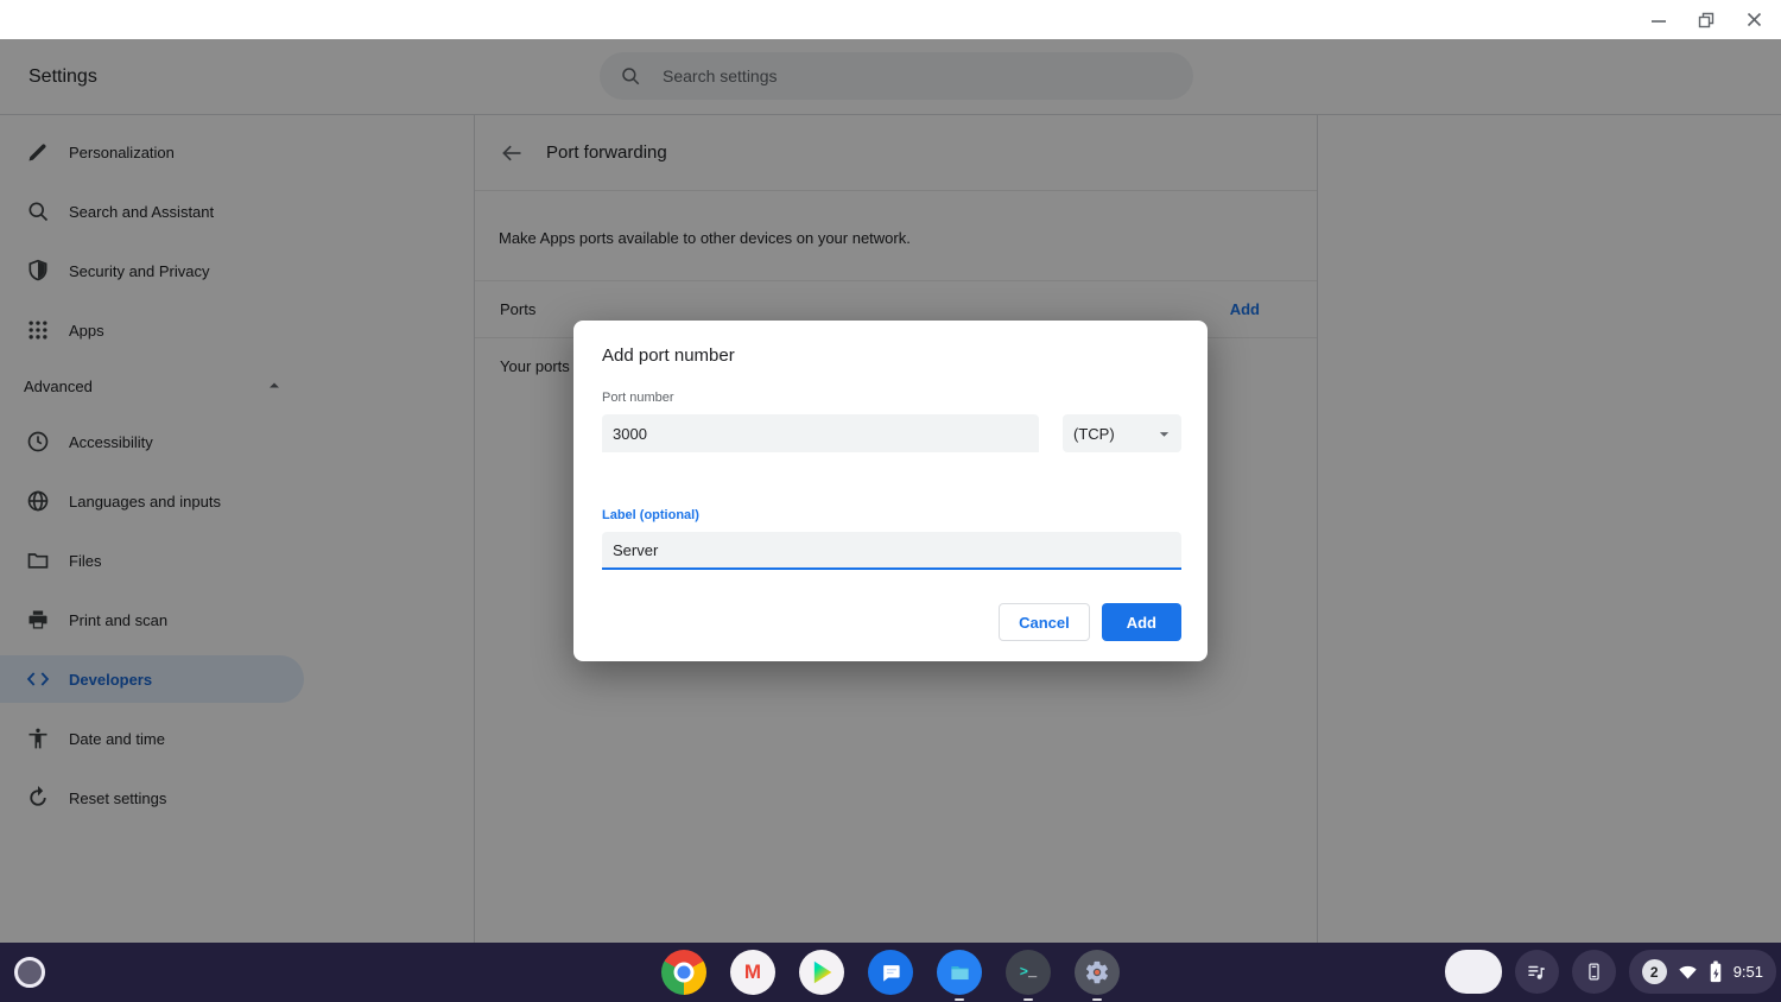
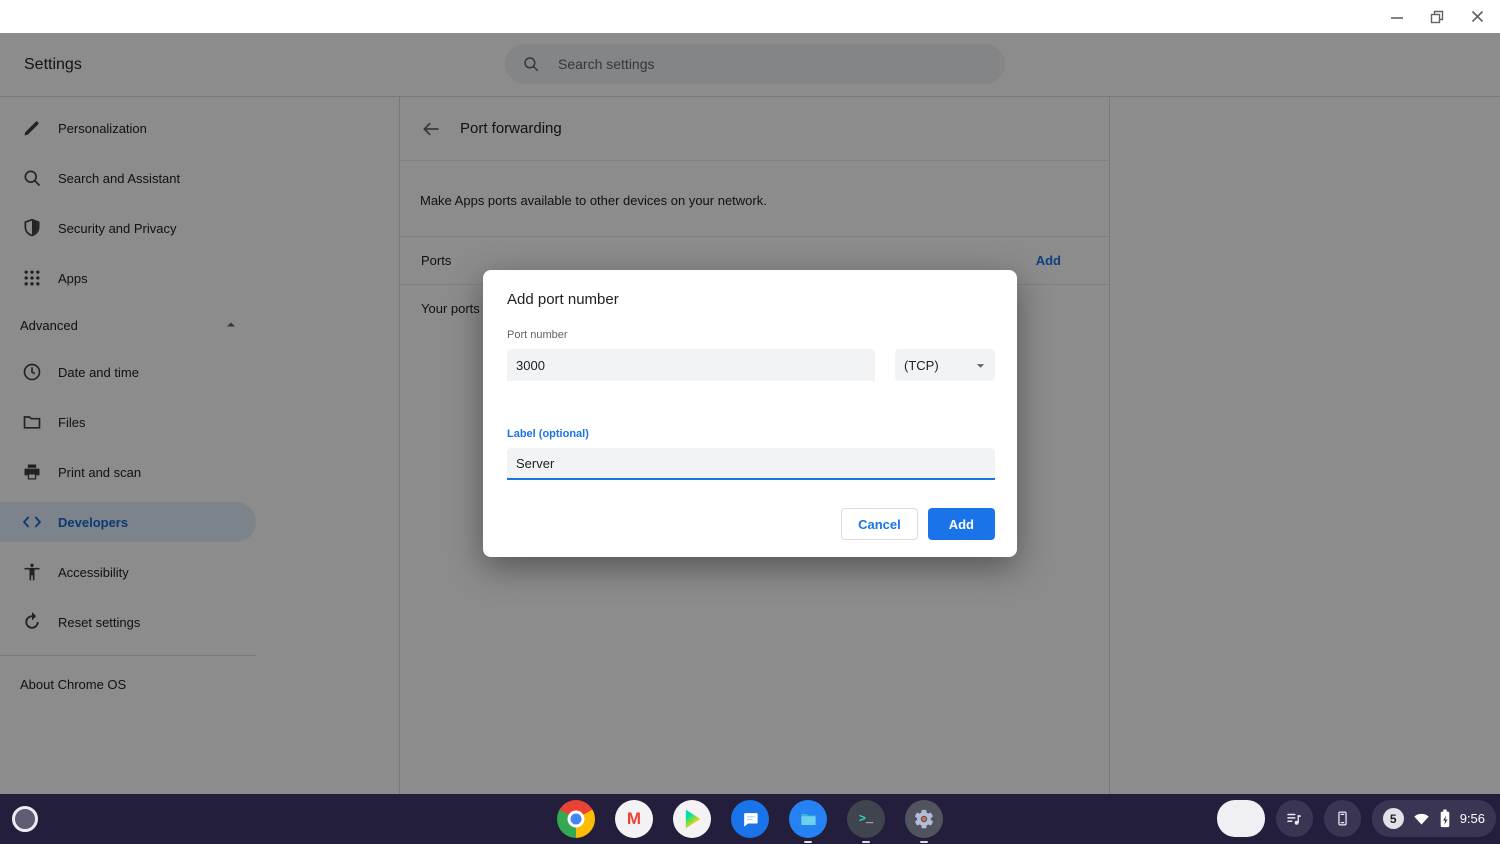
  Settings
  Search settings
  Personalization
  Search and Assistant
  Security and Privacy
  Apps
  Advanced
- Accessibility
+ Date and time
- Languages and inputs
  Files
  Print and scan
  Developers
- Date and time
+ Accessibility
  Reset settings
+ About Chrome OS
  Port forwarding
  Make Apps ports available to other devices on your network.
  Ports
  Add
  Your ports
  Add port number
  Port number
  3000
  (TCP)
  Label (optional)
  Server
  Cancel
  Add
  M
  >
  _
- 2
+ 5
- 9:51
+ 9:56
